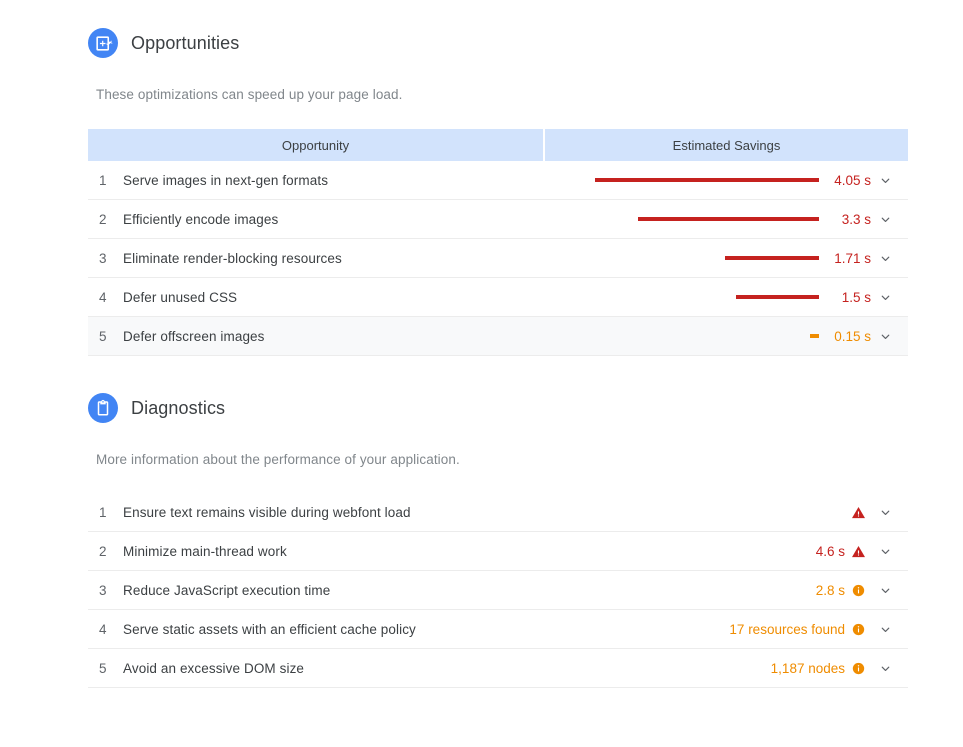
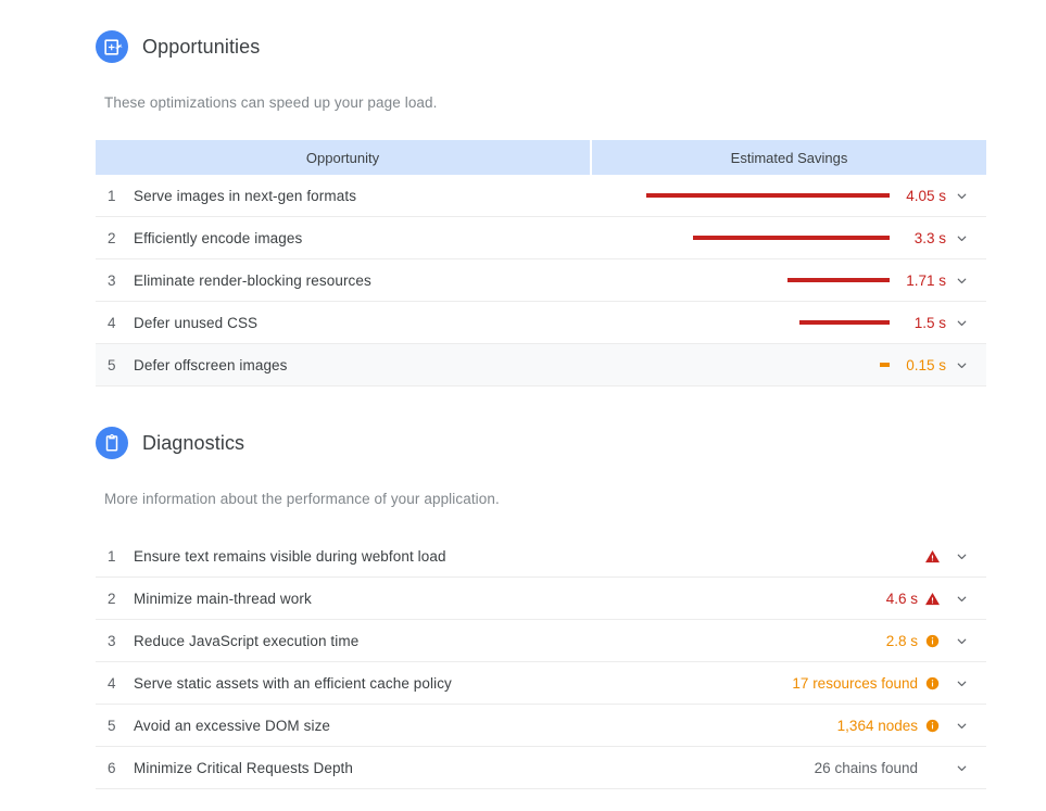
  Opportunities
  These optimizations can speed up your page load.
  Opportunity
  Estimated Savings
  1
  Serve images in next-gen formats
  4.05 s
  2
  Efficiently encode images
  3.3 s
  3
  Eliminate render-blocking resources
  1.71 s
  4
  Defer unused CSS
  1.5 s
  5
  Defer offscreen images
  0.15 s
  Diagnostics
  More information about the performance of your application.
  1
  Ensure text remains visible during webfont load
  2
  Minimize main-thread work
  4.6 s
  3
  Reduce JavaScript execution time
  2.8 s
  4
  Serve static assets with an efficient cache policy
  17 resources found
  5
  Avoid an excessive DOM size
- 1,187 nodes
+ 1,364 nodes
+ 6
+ Minimize Critical Requests Depth
+ 26 chains found
